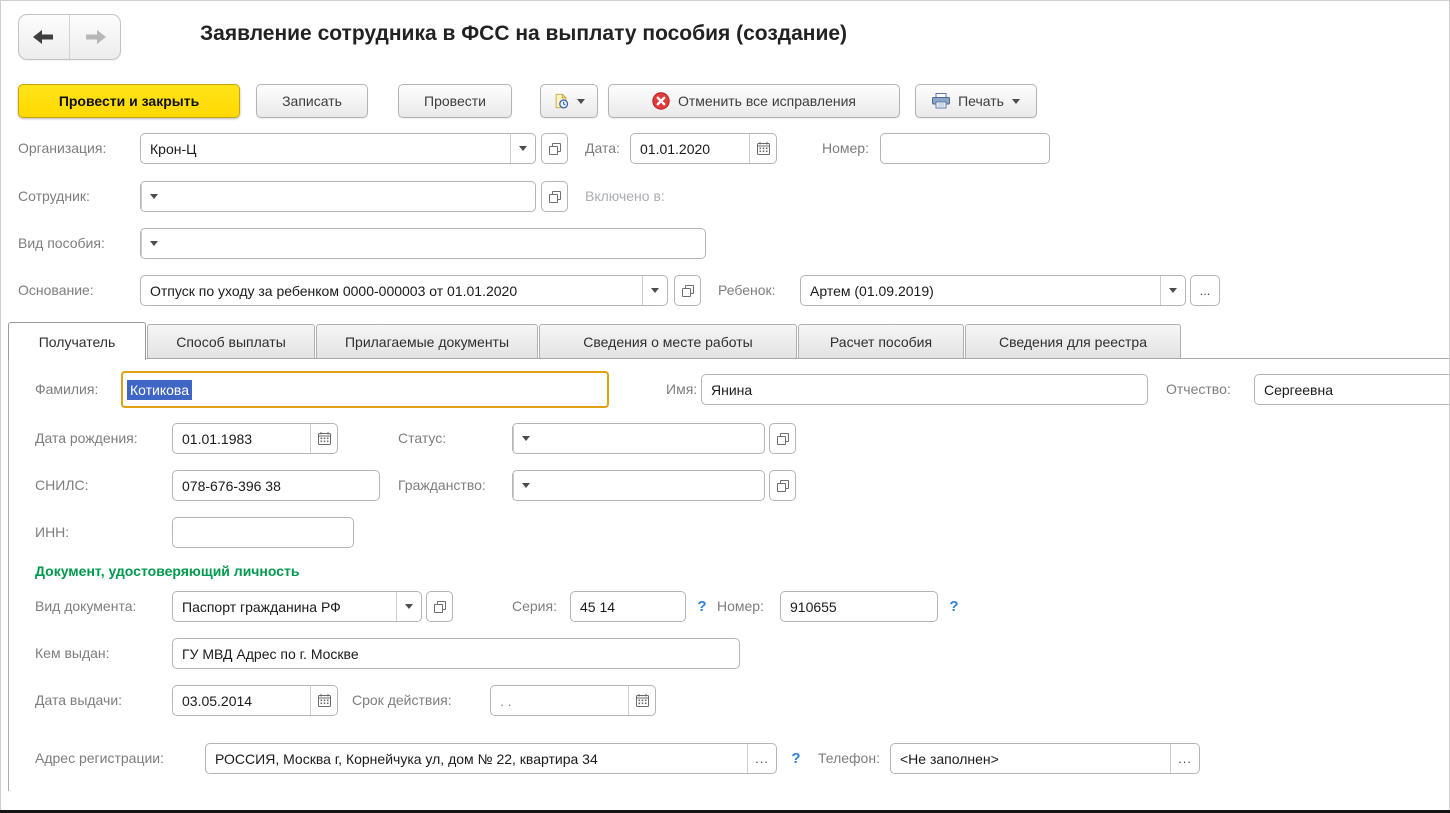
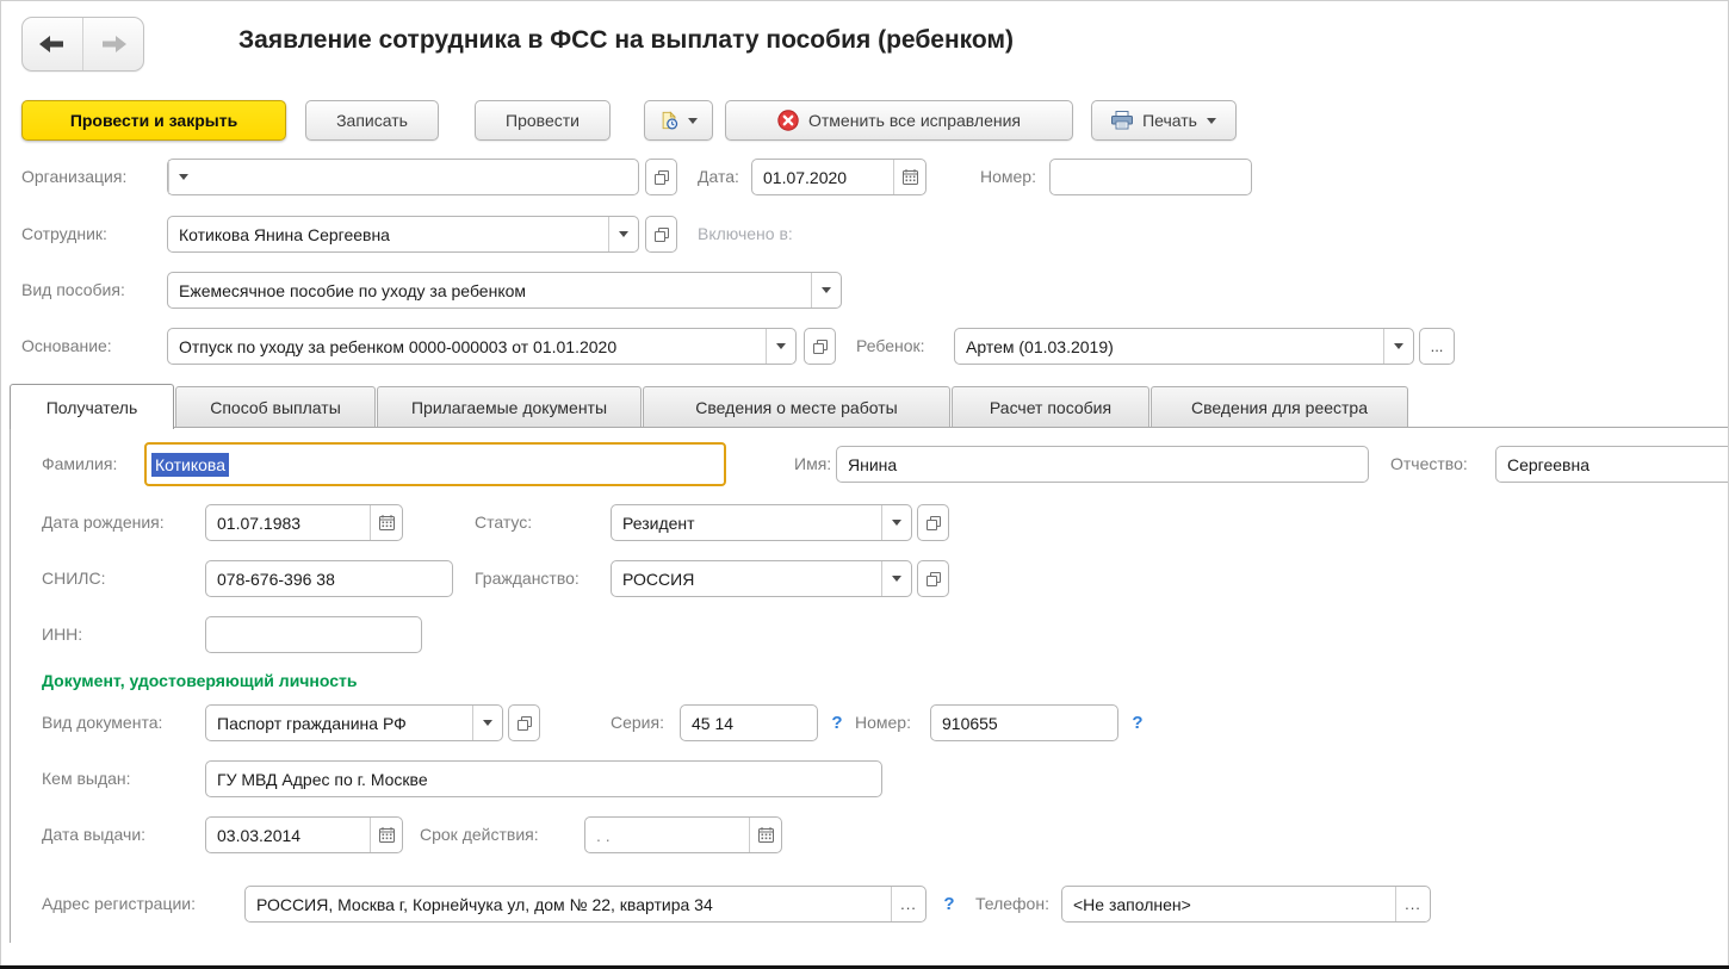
- Заявление сотрудника в ФСС на выплату пособия (создание)
+ Заявление сотрудника в ФСС на выплату пособия (ребенком)
  Провести и закрыть
  Записать
  Провести
  Отменить все исправления
  Печать
  Организация:
- Крон-Ц
  Дата:
- 01.01.2020
+ 01.07.2020
  Номер:
  Сотрудник:
+ Котикова Янина Сергеевна
  Включено в:
  Вид пособия:
+ Ежемесячное пособие по уходу за ребенком
  Основание:
  Отпуск по уходу за ребенком 0000-000003 от 01.01.2020
  Ребенок:
- Артем (01.09.2019)
+ Артем (01.03.2019)
  ...
  Получатель
  Способ выплаты
  Прилагаемые документы
  Сведения о месте работы
  Расчет пособия
  Сведения для реестра
  Фамилия:
  Котикова
  Имя:
  Янина
  Отчество:
  Сергеевна
  Дата рождения:
- 01.01.1983
+ 01.07.1983
  Статус:
+ Резидент
  СНИЛС:
  078-676-396 38
  Гражданство:
+ РОССИЯ
  ИНН:
  Документ, удостоверяющий личность
  Вид документа:
  Паспорт гражданина РФ
  Серия:
  45 14
  ?
  Номер:
  910655
  ?
  Кем выдан:
  ГУ МВД Адрес по г. Москве
  Дата выдачи:
- 03.05.2014
+ 03.03.2014
  Срок действия:
  . .
  Адрес регистрации:
  РОССИЯ, Москва г, Корнейчука ул, дом № 22, квартира 34
  ...
  ?
  Телефон:
  <Не заполнен>
  ...
